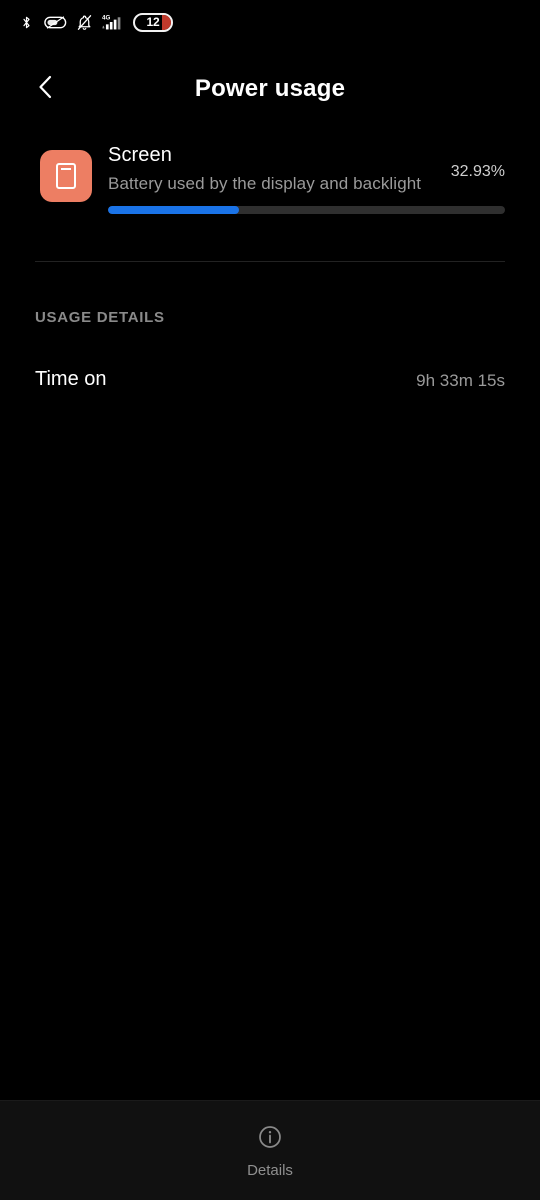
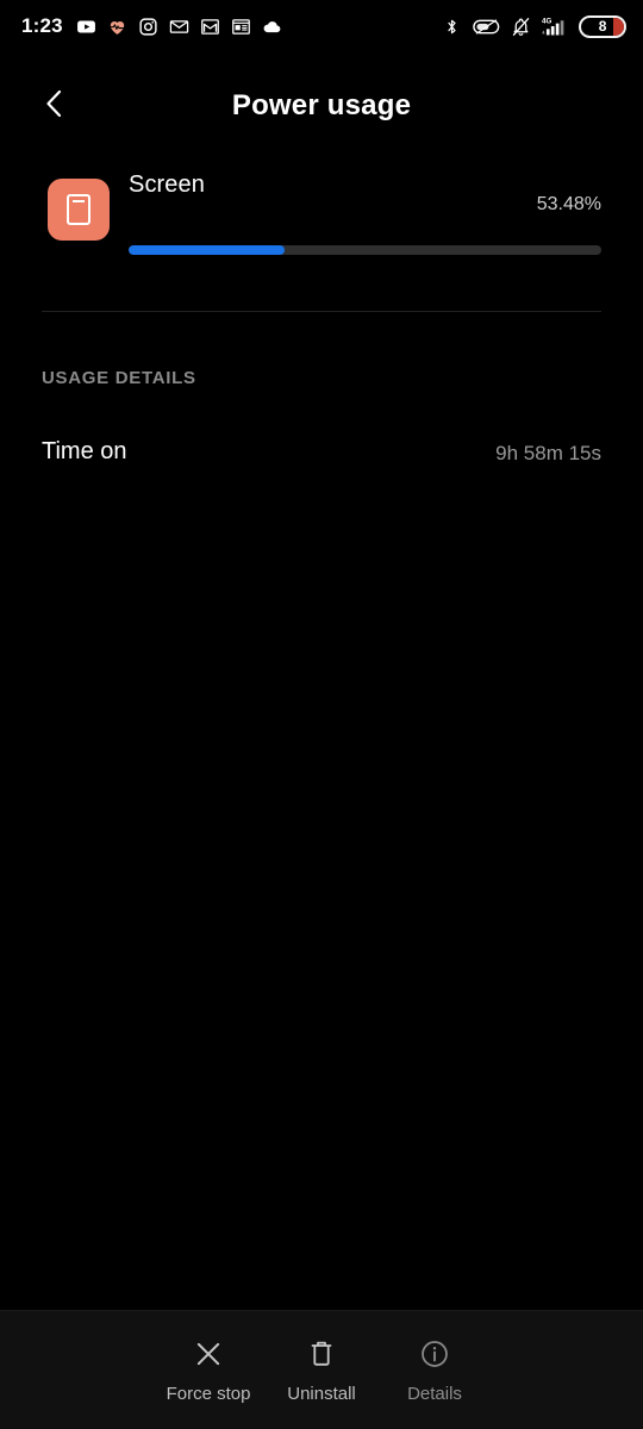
+ 1:23
- 12
+ 8
  Power usage
  Screen
- Battery used by the display and backlight
- 32.93%
+ 53.48%
  USAGE DETAILS
  Time on
- 9h 33m 15s
+ 9h 58m 15s
+ Force stop
+ Uninstall
  Details
